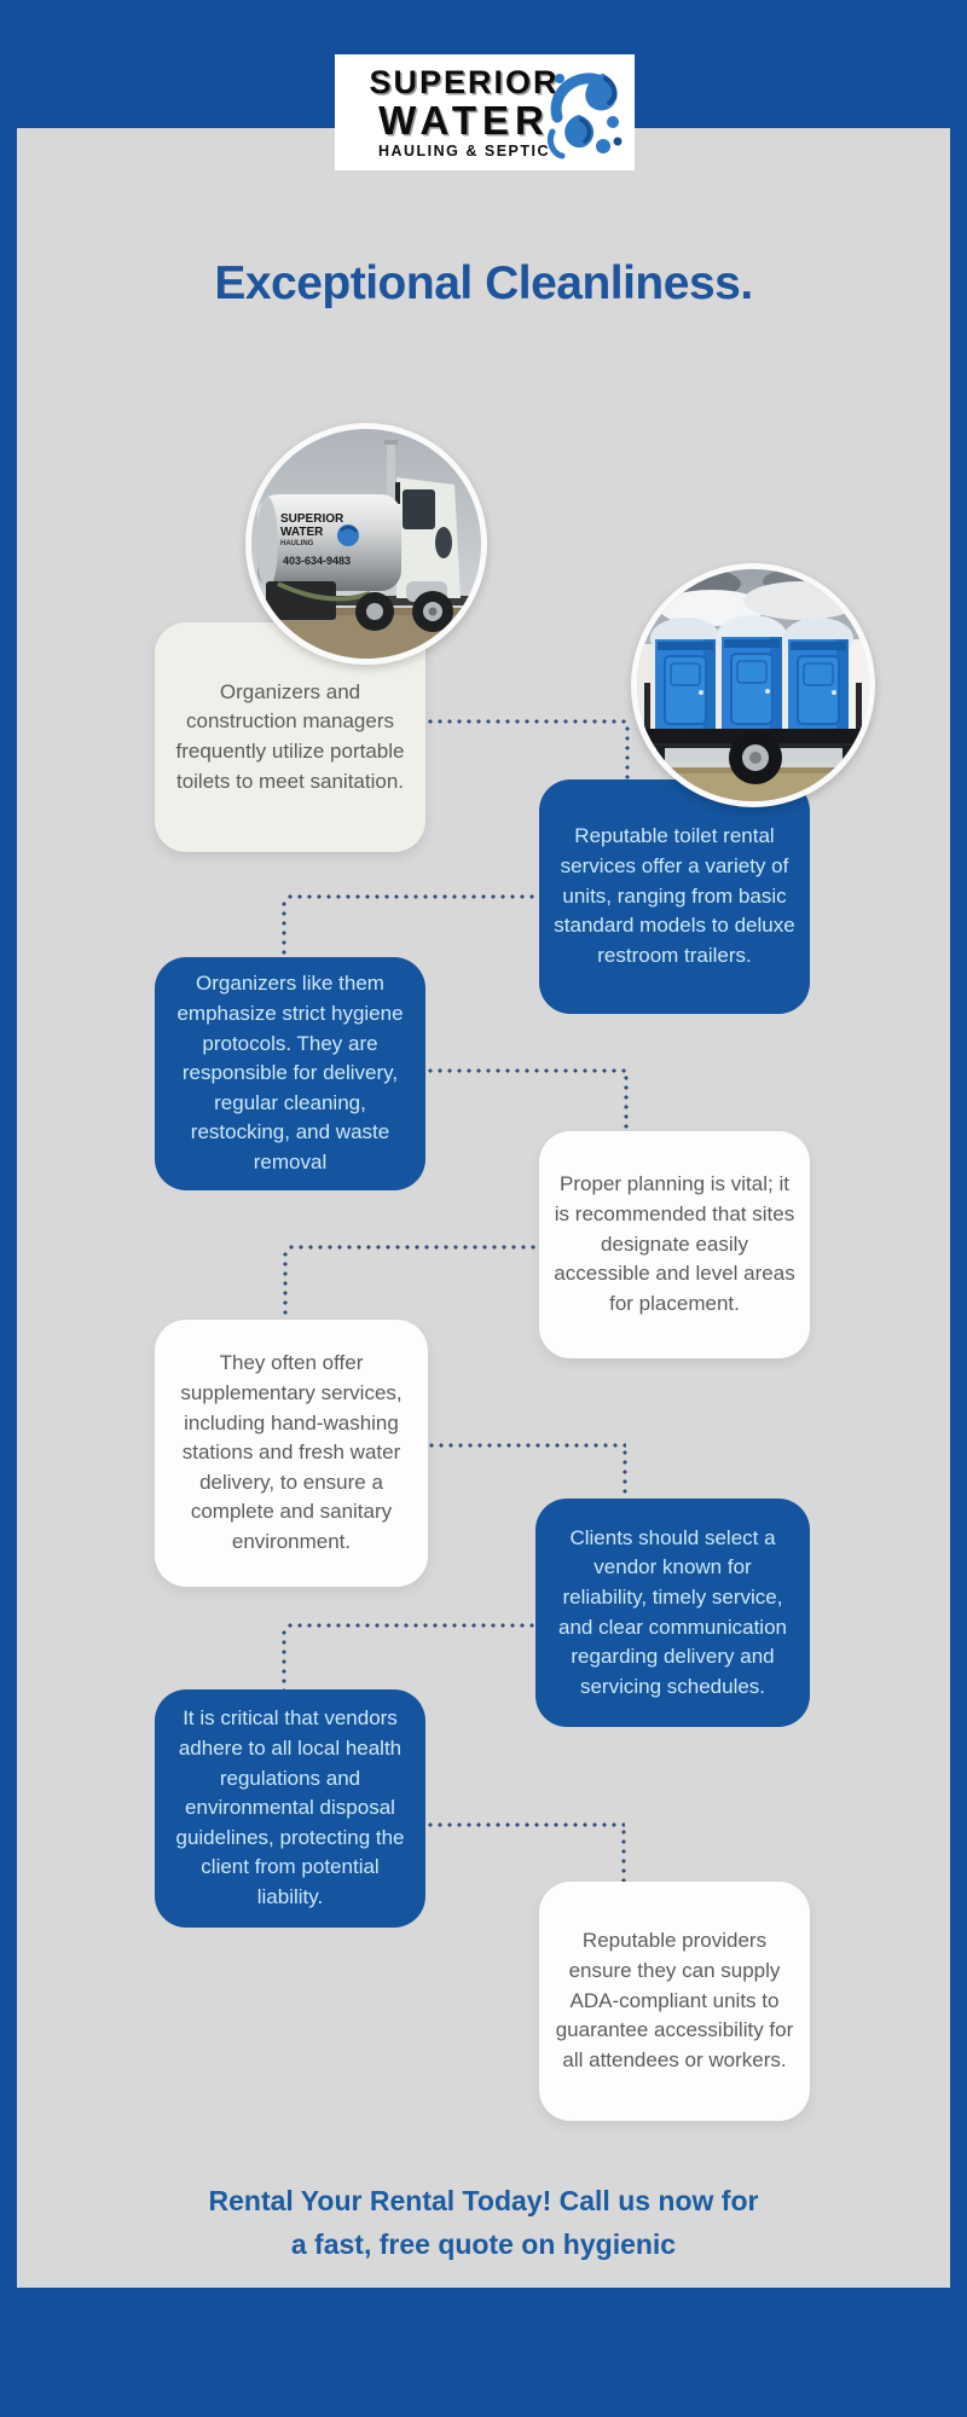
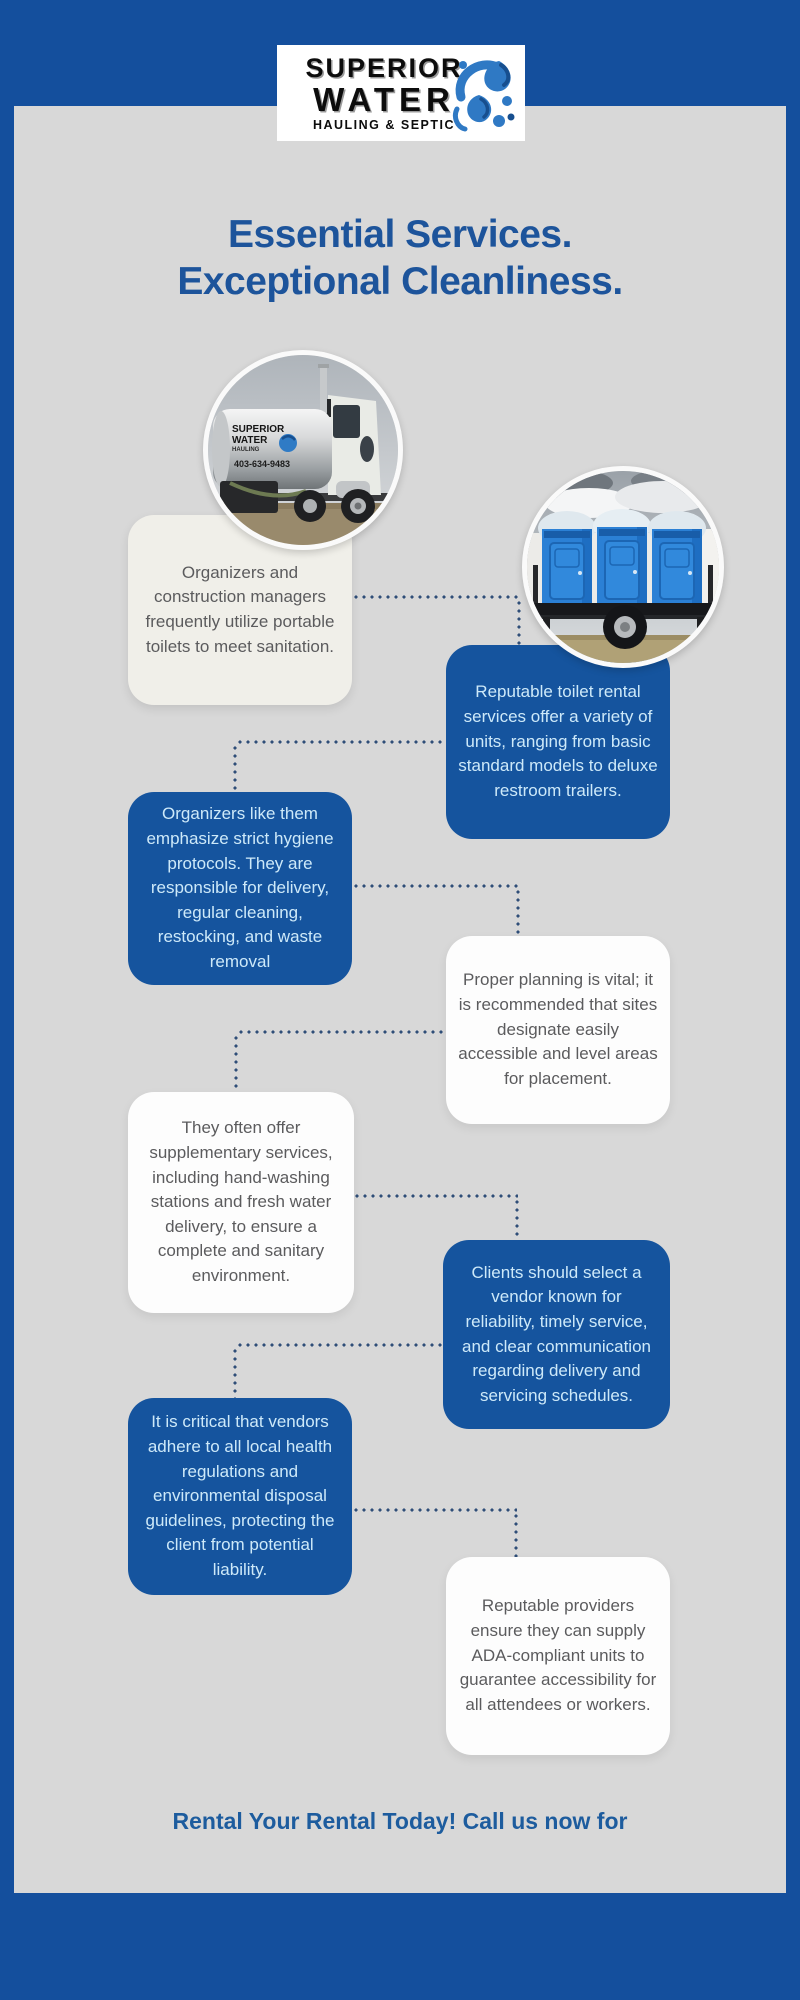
  SUPERIOR
  WATER
  HAULING & SEPTIC
+ Essential Services.
  Exceptional Cleanliness.
  SUPERIOR
  WATER
  403-634-9483
  Organizers and construction managers frequently utilize portable toilets to meet sanitation.
  Reputable toilet rental services offer a variety of units, ranging from basic standard models to deluxe restroom trailers.
  Organizers like them emphasize strict hygiene protocols. They are responsible for delivery, regular cleaning, restocking, and waste removal
  Proper planning is vital; it is recommended that sites designate easily accessible and level areas for placement.
  They often offer supplementary services, including hand-washing stations and fresh water delivery, to ensure a complete and sanitary environment.
  Clients should select a vendor known for reliability, timely service, and clear communication regarding delivery and servicing schedules.
  It is critical that vendors adhere to all local health regulations and environmental disposal guidelines, protecting the client from potential liability.
  Reputable providers ensure they can supply ADA-compliant units to guarantee accessibility for all attendees or workers.
  Rental Your Rental Today! Call us now for
- a fast, free quote on hygienic
